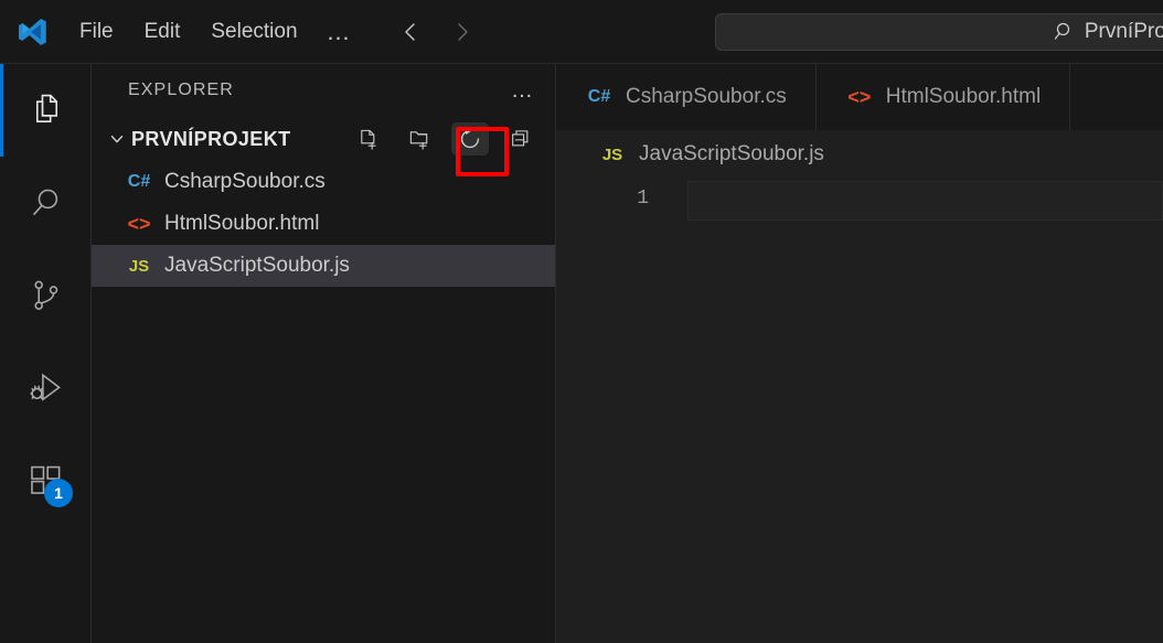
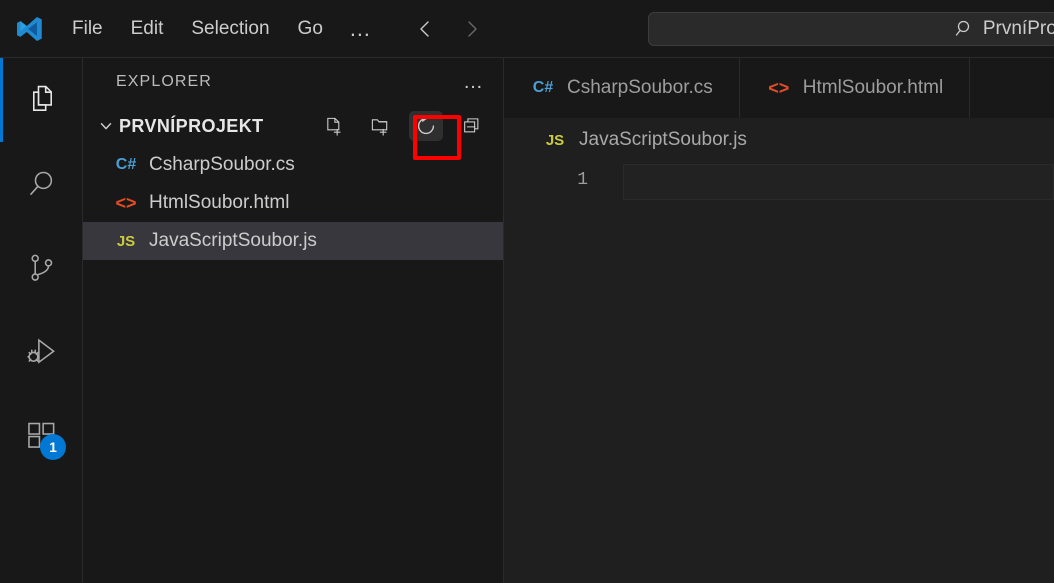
  File
  Edit
  Selection
+ Go
  …
  PrvníPro
  1
  EXPLORER
  …
  PRVNÍPROJEKT
  C#
  CsharpSoubor.cs
  <>
  HtmlSoubor.html
  JS
  JavaScriptSoubor.js
  C#
  CsharpSoubor.cs
  <>
  HtmlSoubor.html
  JS
  JavaScriptSoubor.js
  1
